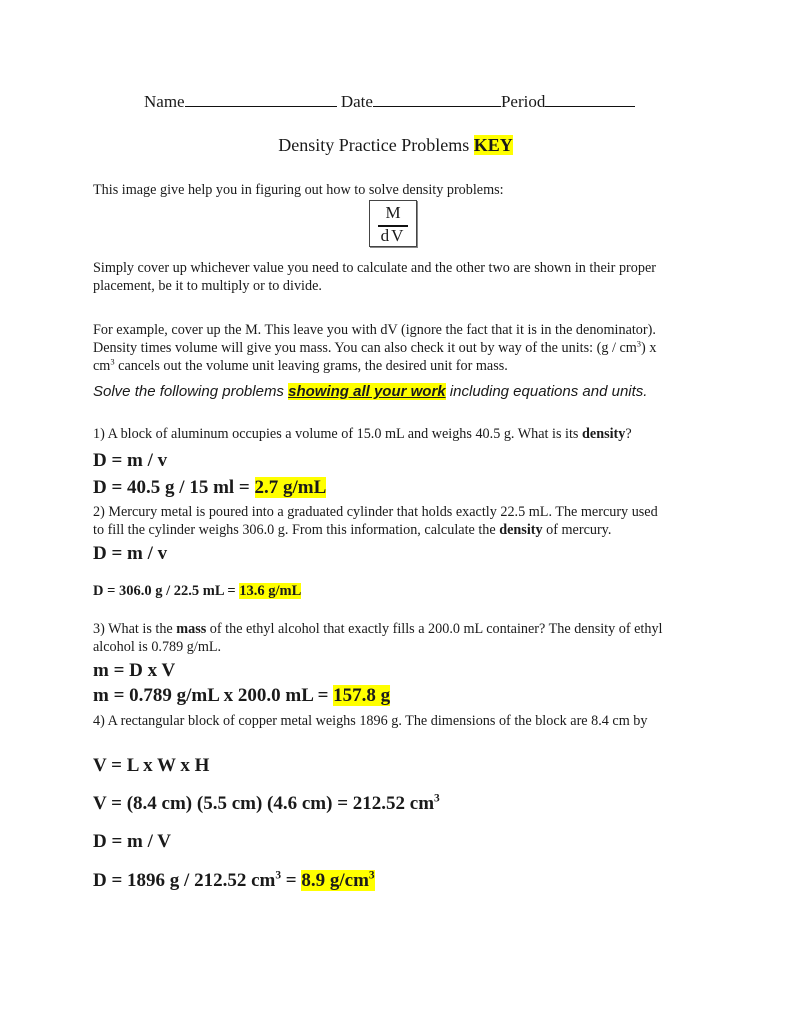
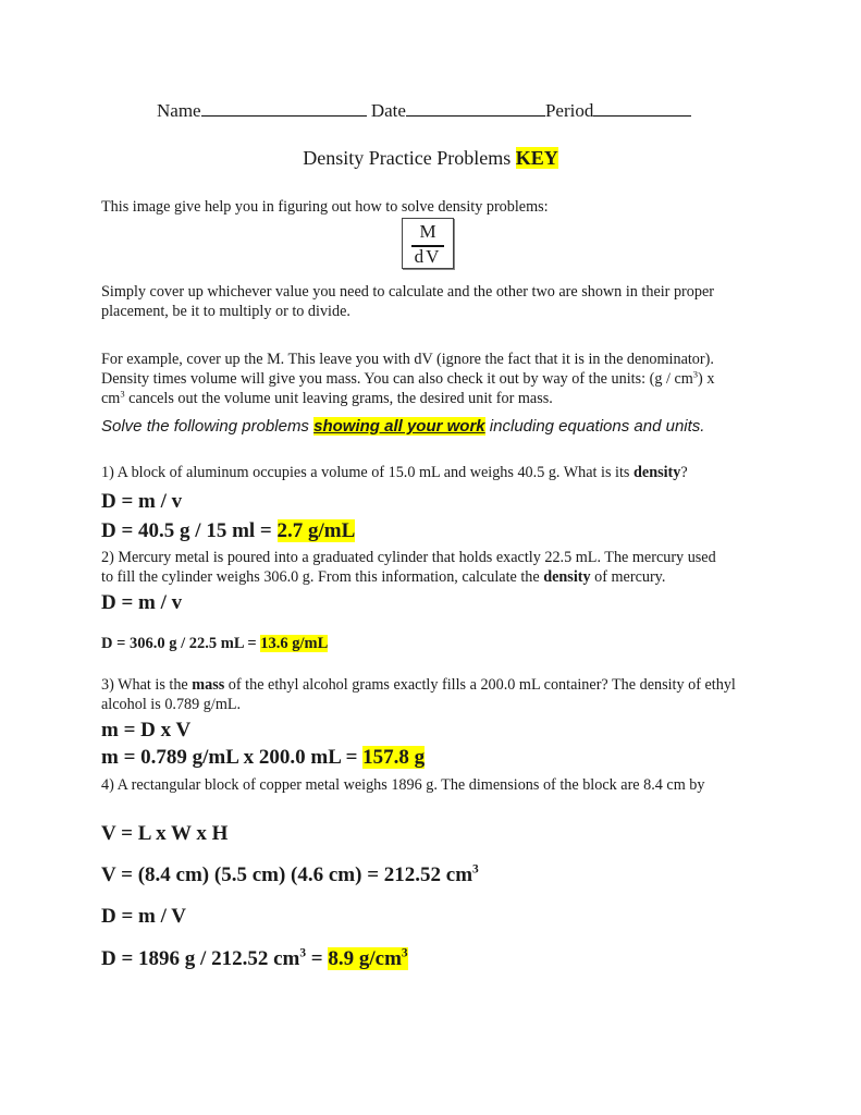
  Name Date Period
  Density Practice Problems KEY
  This image give help you in figuring out how to solve density problems:
  M
  dV
  Simply cover up whichever value you need to calculate and the other two are shown in their proper placement, be it to multiply or to divide.
  For example, cover up the M. This leave you with dV (ignore the fact that it is in the denominator).
  Density times volume will give you mass. You can also check it out by way of the units: (g / cm3) x
  cm3 cancels out the volume unit leaving grams, the desired unit for mass.
  Solve the following problems showing all your work including equations and units.
  1) A block of aluminum occupies a volume of 15.0 mL and weighs 40.5 g. What is its density?
  D = m / v
  D = 40.5 g / 15 ml = 2.7 g/mL
  2) Mercury metal is poured into a graduated cylinder that holds exactly 22.5 mL. The mercury used
  to fill the cylinder weighs 306.0 g. From this information, calculate the density of mercury.
  D = m / v
  D = 306.0 g / 22.5 mL = 13.6 g/mL
- 3) What is the mass of the ethyl alcohol that exactly fills a 200.0 mL container? The density of ethyl
+ 3) What is the mass of the ethyl alcohol grams exactly fills a 200.0 mL container? The density of ethyl
  alcohol is 0.789 g/mL.
  m = D x V
  m = 0.789 g/mL x 200.0 mL = 157.8 g
  4) A rectangular block of copper metal weighs 1896 g. The dimensions of the block are 8.4 cm by
  V = L x W x H
  V = (8.4 cm) (5.5 cm) (4.6 cm) = 212.52 cm3
  D = m / V
  D = 1896 g / 212.52 cm3 = 8.9 g/cm3
